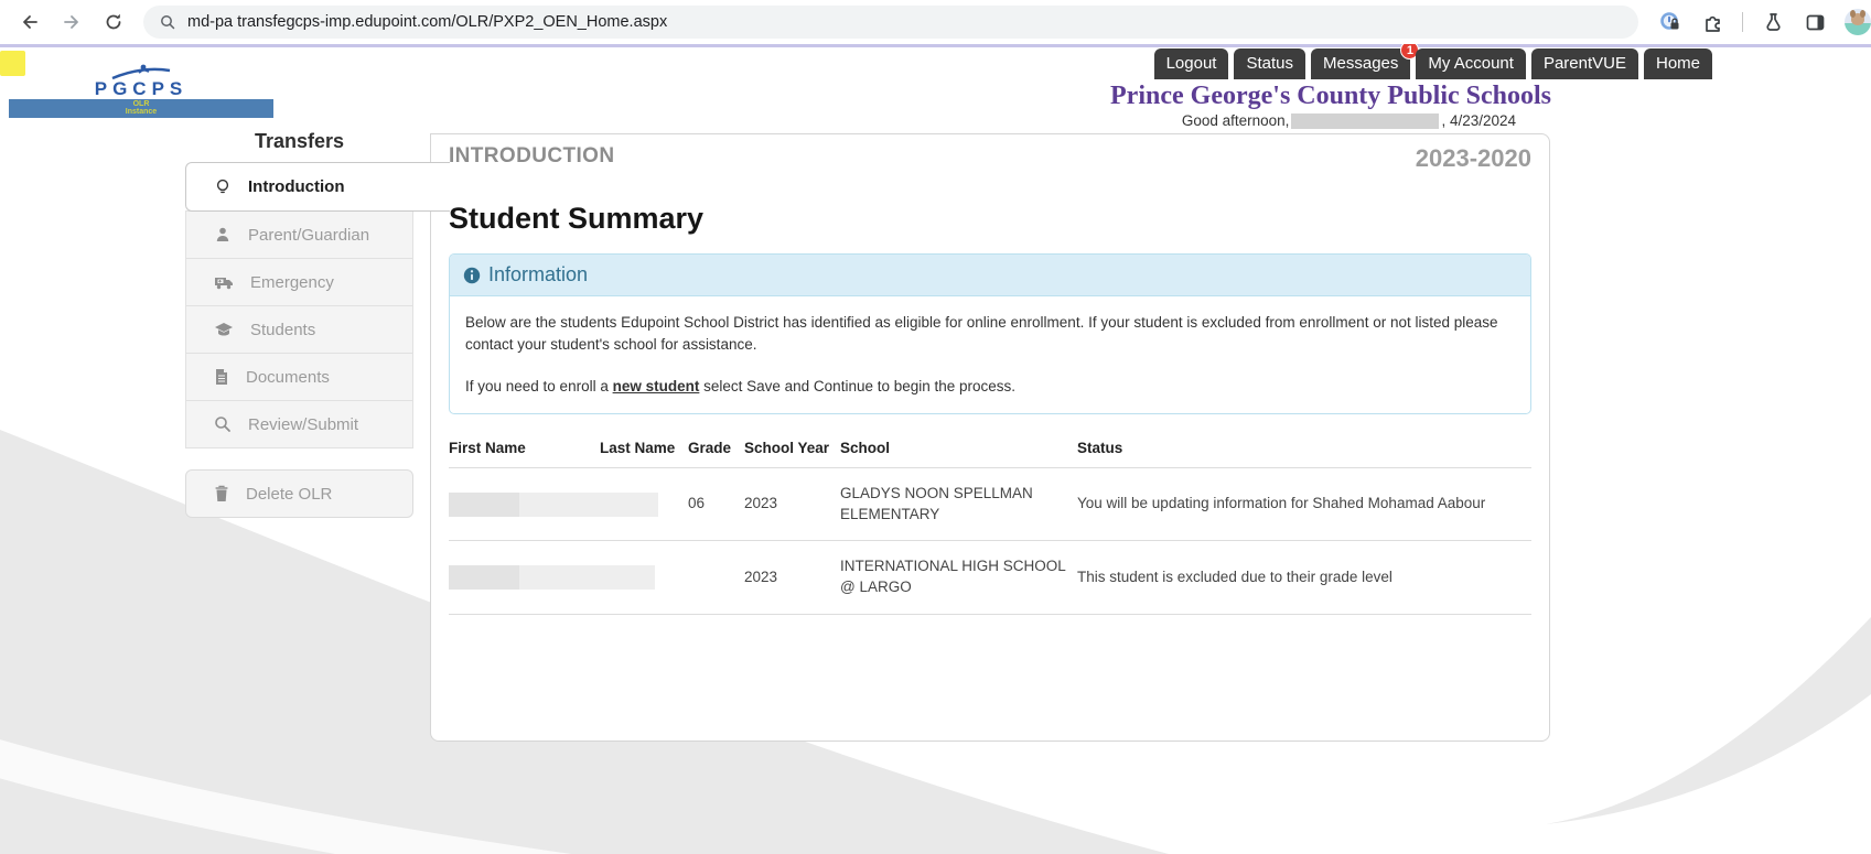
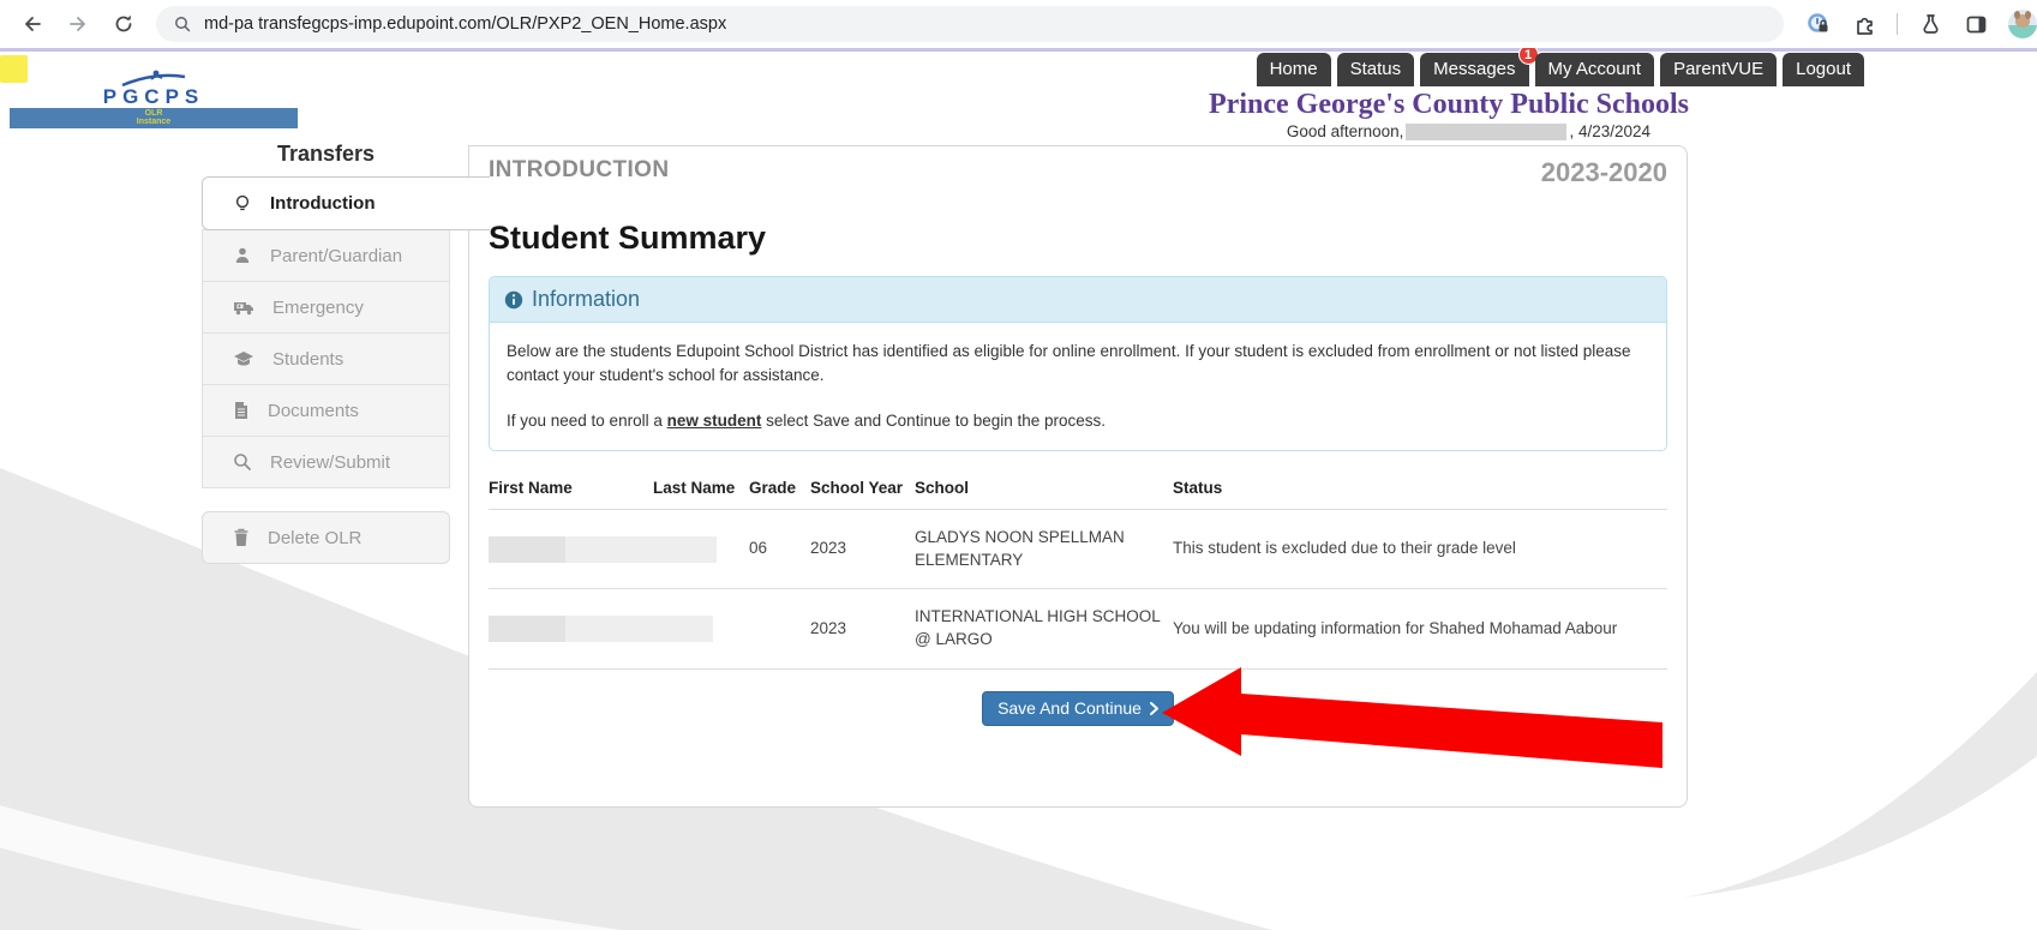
  md-pa transfegcps-imp.edupoint.com/OLR/PXP2_OEN_Home.aspx
- Logout
+ Home
  Status
  Messages
  1
  My Account
  ParentVUE
- Home
+ Logout
  PGCPS
  Prince George's County Public Schools
  Good afternoon,
  , 4/23/2024
  Transfers
  Introduction
  Parent/Guardian
  Emergency
  Students
  Documents
  Review/Submit
  Delete OLR
  INTRODUCTION
  2023-2020
  Student Summary
  Information
  Below are the students Edupoint School District has identified as eligible for online enrollment. If your student is excluded from enrollment or not listed please contact your student's school for assistance.
  If you need to enroll a new student select Save and Continue to begin the process.
  First Name	Last Name	Grade	School Year	School	Status
- 	06	2023	GLADYS NOON SPELLMAN ELEMENTARY	You will be updating information for Shahed Mohamad Aabour
+ 	06	2023	GLADYS NOON SPELLMAN ELEMENTARY	This student is excluded due to their grade level
- 		2023	INTERNATIONAL HIGH SCHOOL @ LARGO	This student is excluded due to their grade level
+ 		2023	INTERNATIONAL HIGH SCHOOL @ LARGO	You will be updating information for Shahed Mohamad Aabour
+ Save And Continue
